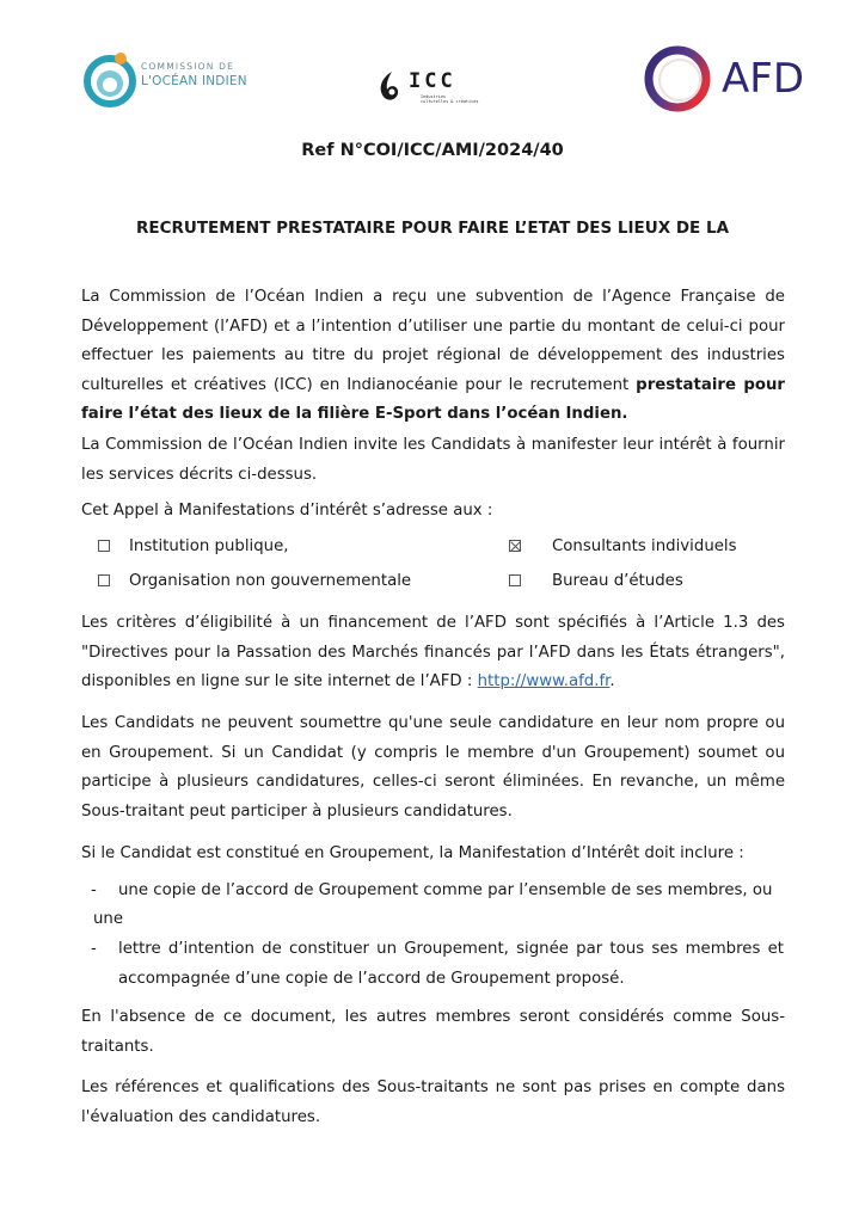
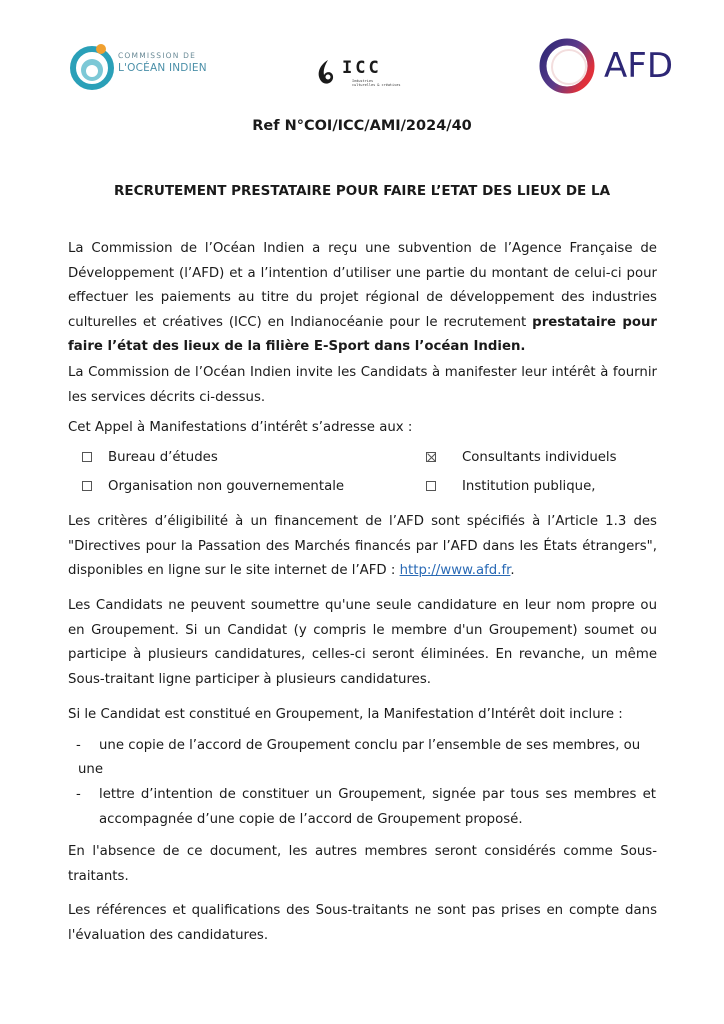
  COMMISSION DE
  L'OCÉAN INDIEN
  ICC
  AFD
  Ref N°COI/ICC/AMI/2024/40
  RECRUTEMENT PRESTATAIRE POUR FAIRE L’ETAT DES LIEUX DE LA
  La Commission de l’Océan Indien a reçu une subvention de l’Agence Française de Développement (l’AFD) et a l’intention d’utiliser une partie du montant de celui-ci pour effectuer les paiements au titre du projet régional de développement des industries culturelles et créatives (ICC) en Indianocéanie pour le recrutement prestataire pour faire l’état des lieux de la filière E-Sport dans l’océan Indien.
  La Commission de l’Océan Indien invite les Candidats à manifester leur intérêt à fournir les services décrits ci-dessus.
  Cet Appel à Manifestations d’intérêt s’adresse aux :
- Institution publique,
+ Bureau d’études
  Consultants individuels
  Organisation non gouvernementale
- Bureau d’études
+ Institution publique,
  Les critères d’éligibilité à un financement de l’AFD sont spécifiés à l’Article 1.3 des "Directives pour la Passation des Marchés financés par l’AFD dans les États étrangers", disponibles en ligne sur le site internet de l’AFD : http://www.afd.fr.
- Les Candidats ne peuvent soumettre qu'une seule candidature en leur nom propre ou en Groupement. Si un Candidat (y compris le membre d'un Groupement) soumet ou participe à plusieurs candidatures, celles-ci seront éliminées. En revanche, un même Sous-traitant peut participer à plusieurs candidatures.
+ Les Candidats ne peuvent soumettre qu'une seule candidature en leur nom propre ou en Groupement. Si un Candidat (y compris le membre d'un Groupement) soumet ou participe à plusieurs candidatures, celles-ci seront éliminées. En revanche, un même Sous-traitant ligne participer à plusieurs candidatures.
  Si le Candidat est constitué en Groupement, la Manifestation d’Intérêt doit inclure :
  -
- une copie de l’accord de Groupement comme par l’ensemble de ses membres, ou
+ une copie de l’accord de Groupement conclu par l’ensemble de ses membres, ou
  une
  -
  lettre d’intention de constituer un Groupement, signée par tous ses membres et accompagnée d’une copie de l’accord de Groupement proposé.
  En l'absence de ce document, les autres membres seront considérés comme Sous-traitants.
  Les références et qualifications des Sous-traitants ne sont pas prises en compte dans l'évaluation des candidatures.
